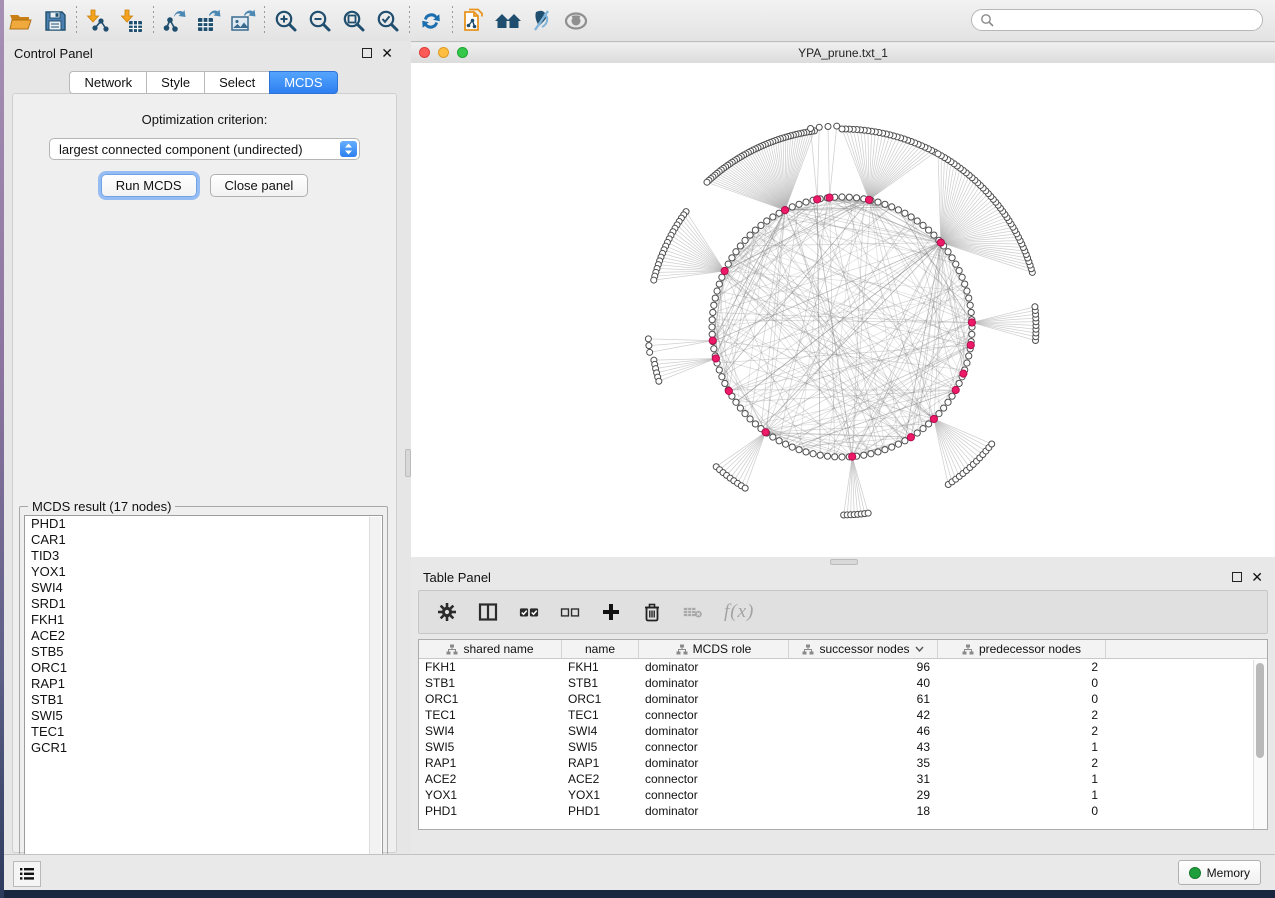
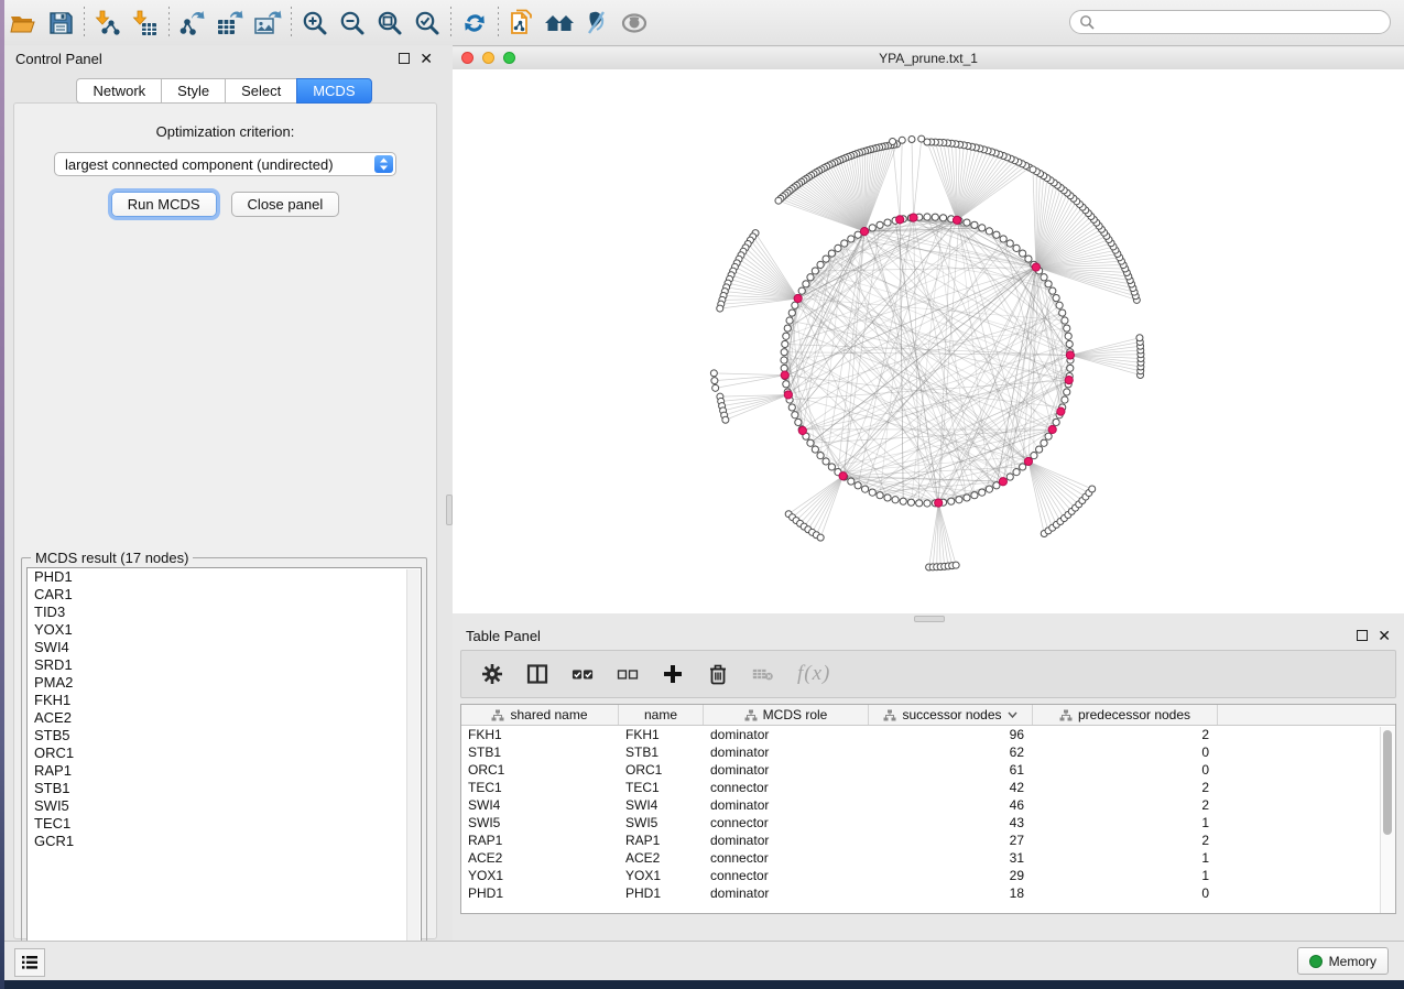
  Control Panel
  ✕
  Network
  Style
  Select
  MCDS
  Optimization criterion:
  largest connected component (undirected)
  Run MCDS
  Close panel
  MCDS result (17 nodes)
  PHD1
  CAR1
  TID3
  YOX1
  SWI4
  SRD1
+ PMA2
  FKH1
  ACE2
  STB5
  ORC1
  RAP1
  STB1
  SWI5
  TEC1
  GCR1
  YPA_prune.txt_1
  Table Panel
  ✕
  f(x)
  shared name
  name
  MCDS role
  successor nodes
  predecessor nodes
  FKH1
  FKH1
  dominator
  96
  2
  STB1
  STB1
  dominator
- 40
+ 62
  0
  ORC1
  ORC1
  dominator
  61
  0
  TEC1
  TEC1
  connector
  42
  2
  SWI4
  SWI4
  dominator
  46
  2
  SWI5
  SWI5
  connector
  43
  1
  RAP1
  RAP1
  dominator
- 35
+ 27
  2
  ACE2
  ACE2
  connector
  31
  1
  YOX1
  YOX1
  connector
  29
  1
  PHD1
  PHD1
  dominator
  18
  0
  Memory
